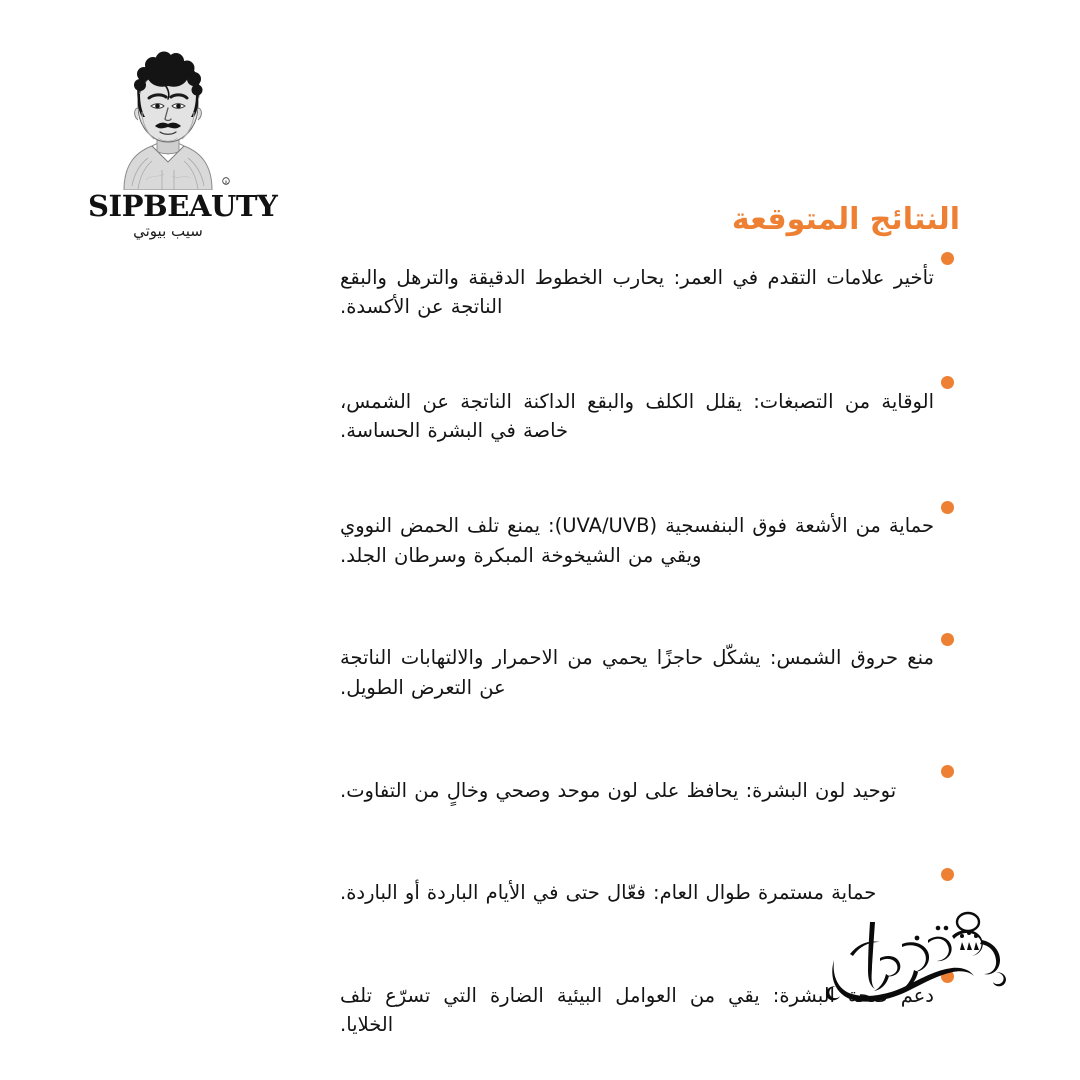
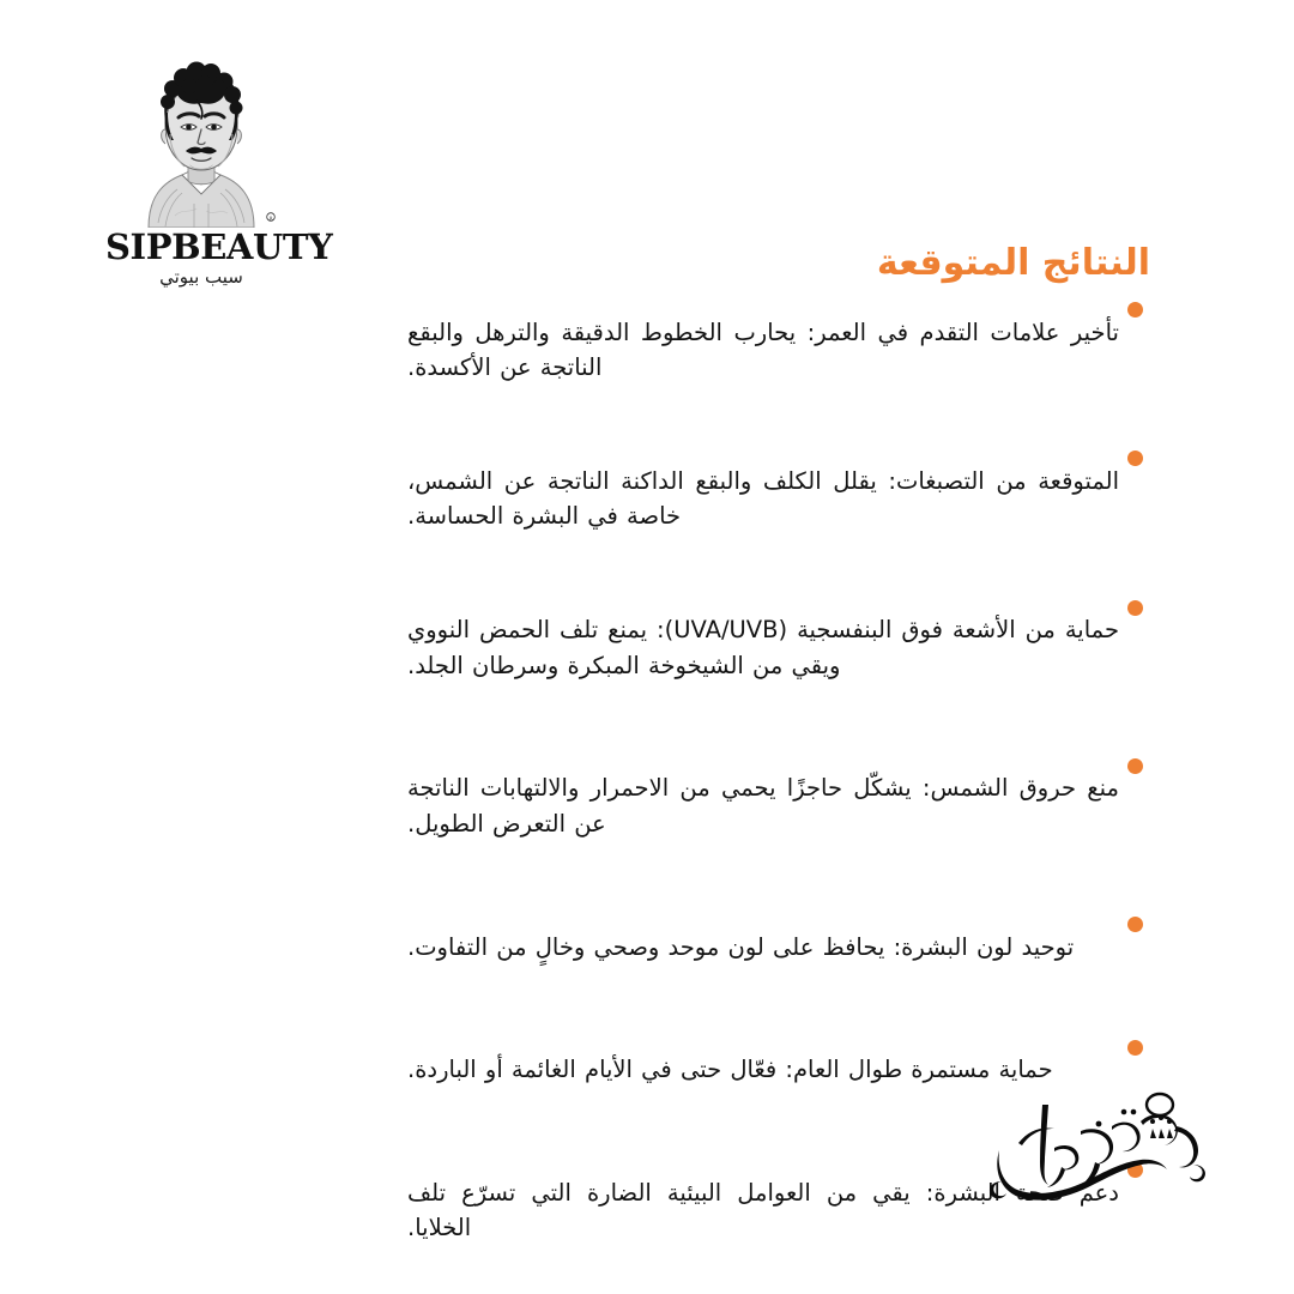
  SIPBEAUTY
  سيب بيوتي
  النتائج المتوقعة
  تأخير علامات التقدم في العمر: يحارب الخطوط الدقيقة والترهل والبقع الناتجة عن الأكسدة.
- الوقاية من التصبغات: يقلل الكلف والبقع الداكنة الناتجة عن الشمس، خاصة في البشرة الحساسة.
+ المتوقعة من التصبغات: يقلل الكلف والبقع الداكنة الناتجة عن الشمس، خاصة في البشرة الحساسة.
  حماية من الأشعة فوق البنفسجية (UVA/UVB): يمنع تلف الحمض النووي ويقي من الشيخوخة المبكرة وسرطان الجلد.
  منع حروق الشمس: يشكّل حاجزًا يحمي من الاحمرار والالتهابات الناتجة عن التعرض الطويل.
  توحيد لون البشرة: يحافظ على لون موحد وصحي وخالٍ من التفاوت.
- حماية مستمرة طوال العام: فعّال حتى في الأيام الباردة أو الباردة.
+ حماية مستمرة طوال العام: فعّال حتى في الأيام الغائمة أو الباردة.
  دعمح ابشرة: يقي من العوامل البيئية الضارة التي تسرّع تلف الخلايا.
